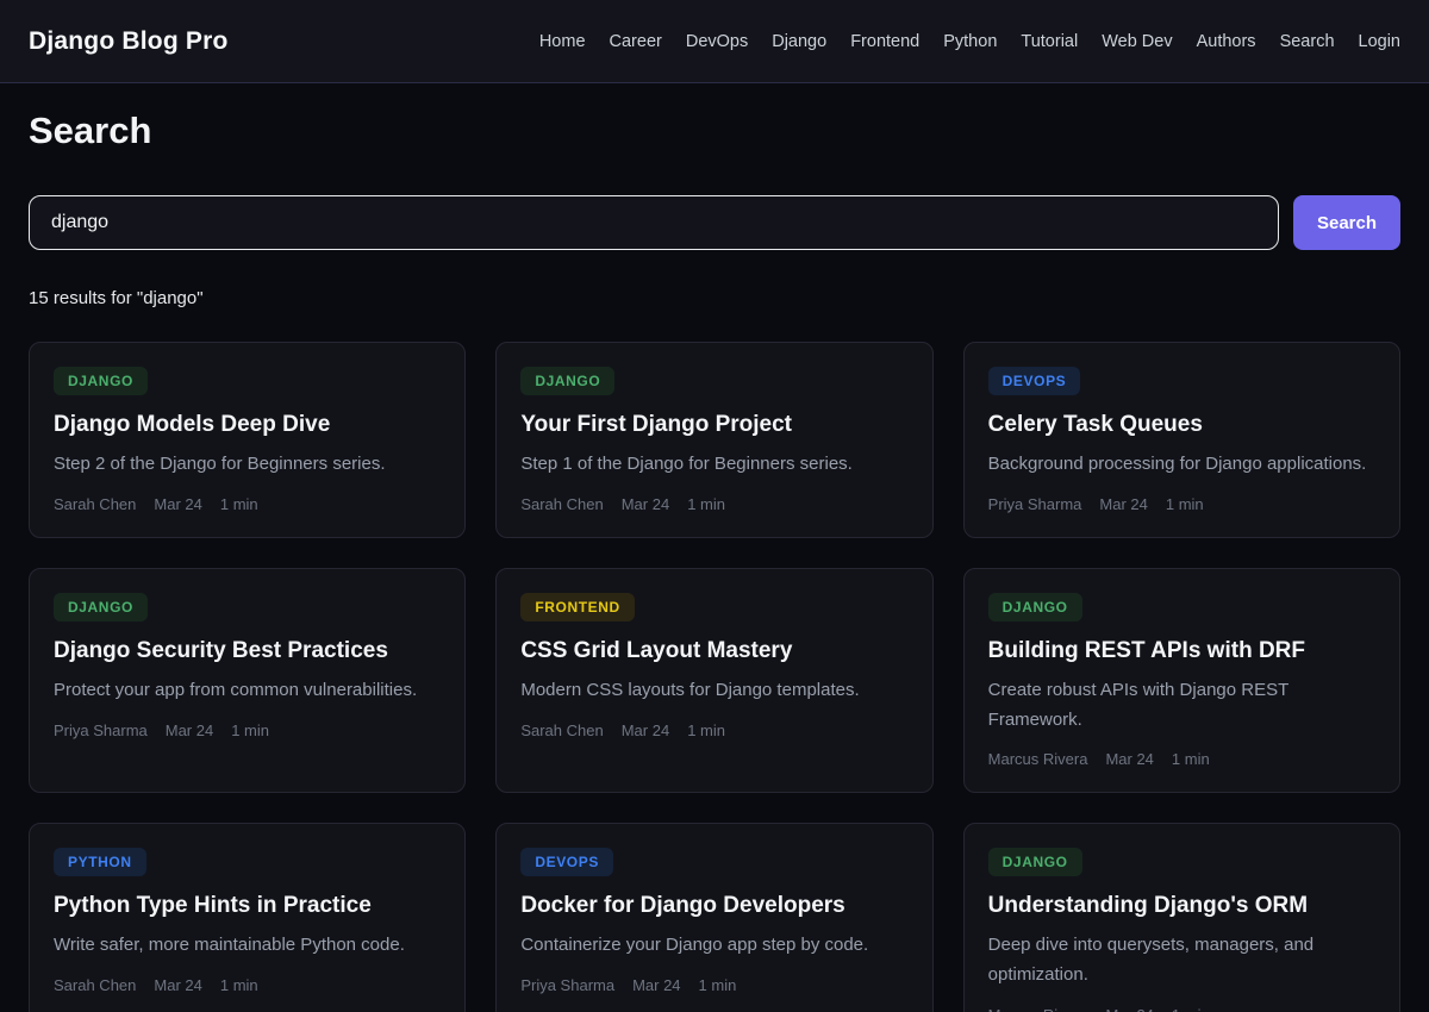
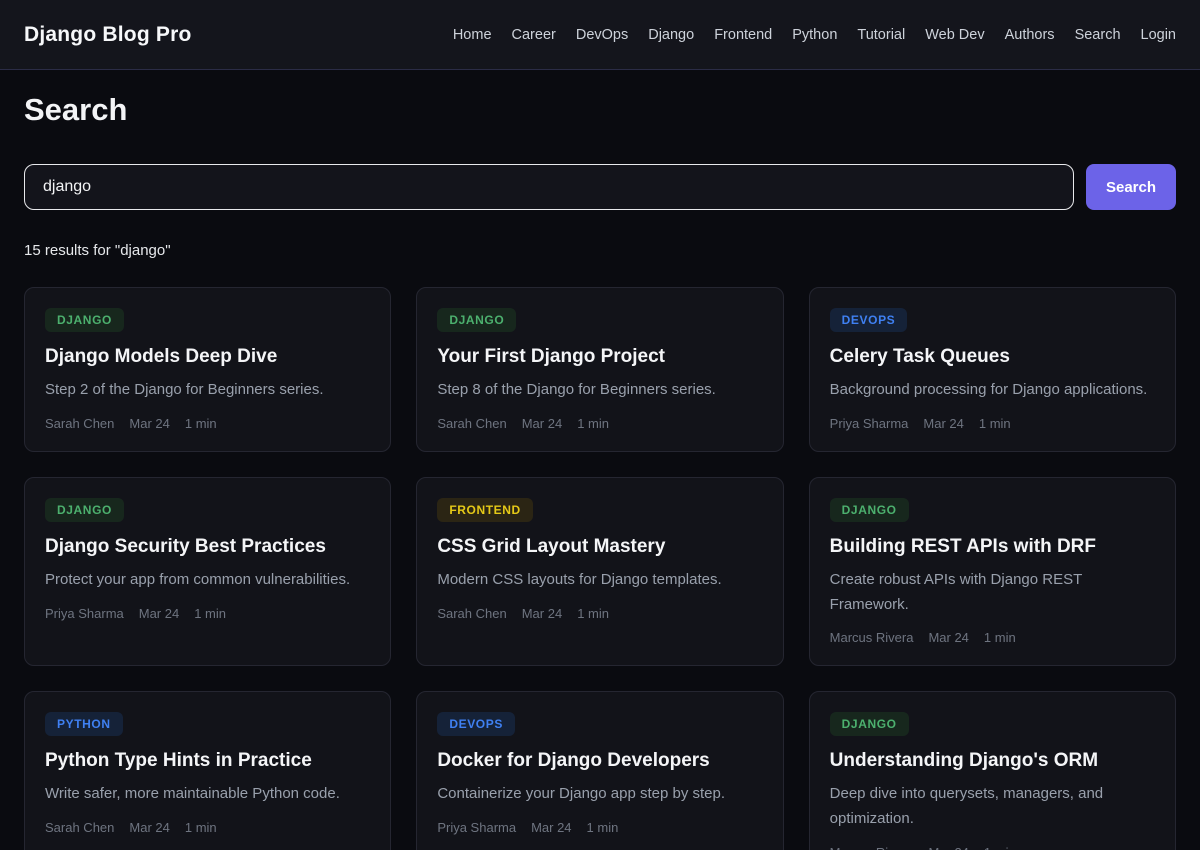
  Django Blog Pro
  Home
  Career
  DevOps
  Django
  Frontend
  Python
  Tutorial
  Web Dev
  Authors
  Search
  Login
  Search
  django
  Search
  15 results for "django"
  DJANGO
  Django Models Deep Dive
  Step 2 of the Django for Beginners series.
  Sarah Chen
  Mar 24
  1 min
  DJANGO
  Your First Django Project
- Step 1 of the Django for Beginners series.
+ Step 8 of the Django for Beginners series.
  Sarah Chen
  Mar 24
  1 min
  DEVOPS
  Celery Task Queues
  Background processing for Django applications.
  Priya Sharma
  Mar 24
  1 min
  DJANGO
  Django Security Best Practices
  Protect your app from common vulnerabilities.
  Priya Sharma
  Mar 24
  1 min
  FRONTEND
  CSS Grid Layout Mastery
  Modern CSS layouts for Django templates.
  Sarah Chen
  Mar 24
  1 min
  DJANGO
  Building REST APIs with DRF
  Create robust APIs with Django REST Framework.
  Marcus Rivera
  Mar 24
  1 min
  PYTHON
  Python Type Hints in Practice
  Write safer, more maintainable Python code.
  Sarah Chen
  Mar 24
  1 min
  DEVOPS
  Docker for Django Developers
- Containerize your Django app step by code.
+ Containerize your Django app step by step.
  Priya Sharma
  Mar 24
  1 min
  DJANGO
  Understanding Django's ORM
  Deep dive into querysets, managers, and optimization.
